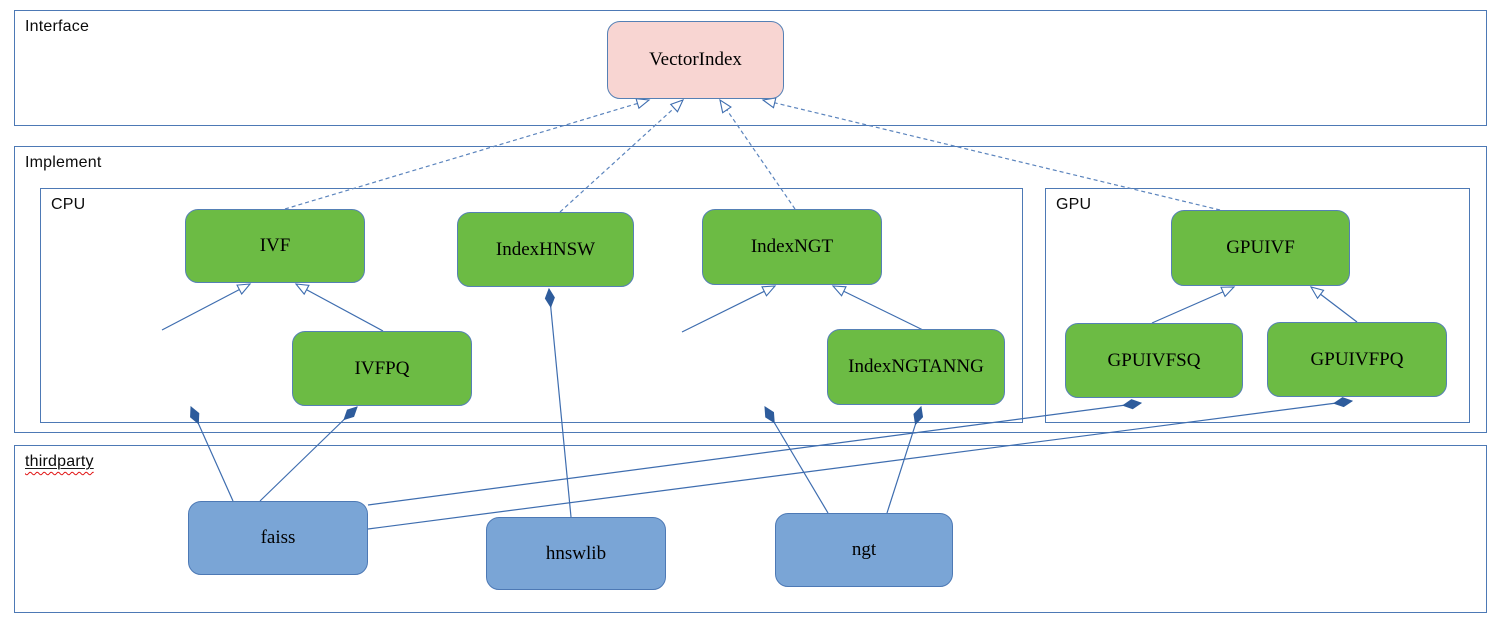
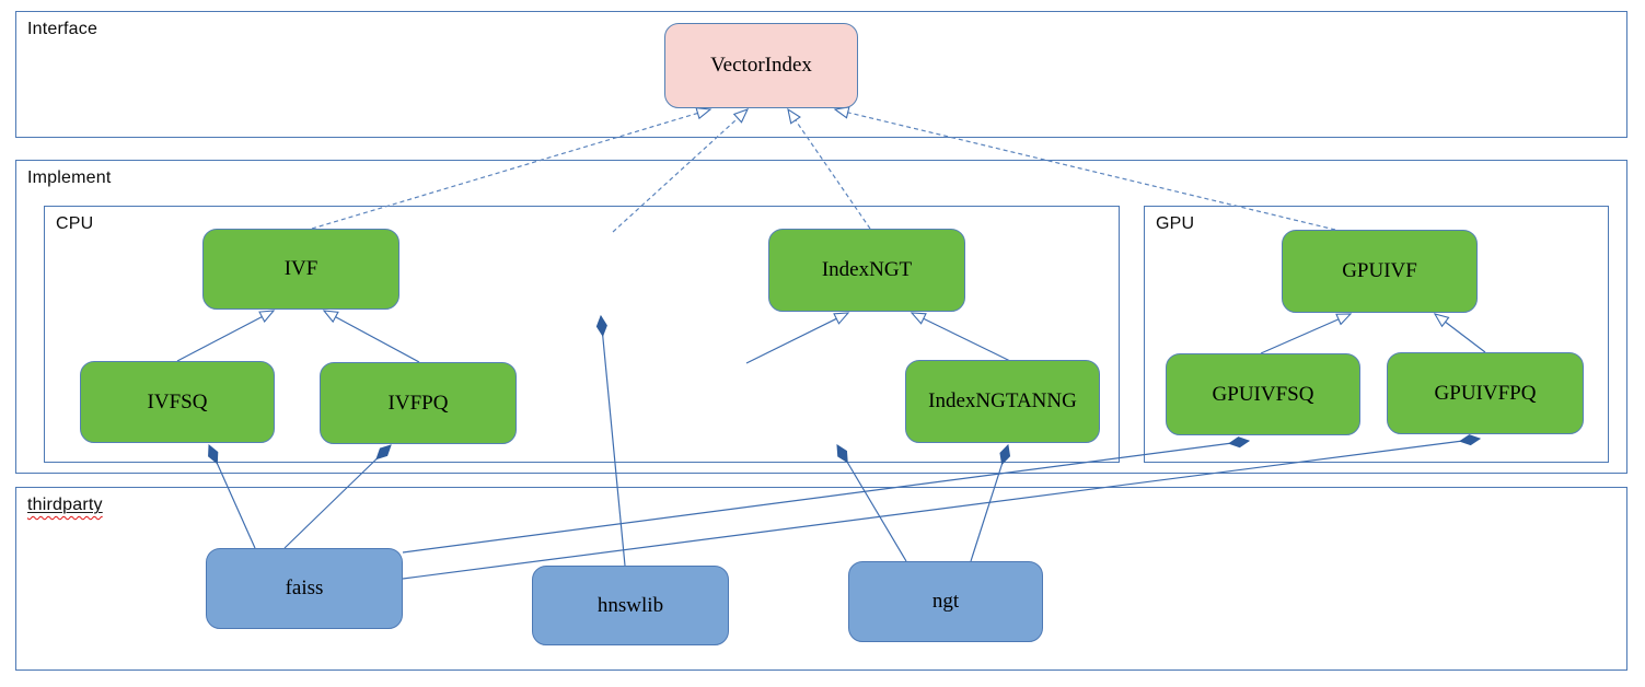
  Interface
  Implement
  CPU
  GPU
  thirdparty
  VectorIndex
  IVF
- IndexHNSW
  IndexNGT
+ IVFSQ
  IVFPQ
  IndexNGTANNG
  GPUIVF
  GPUIVFSQ
  GPUIVFPQ
  faiss
  hnswlib
  ngt
